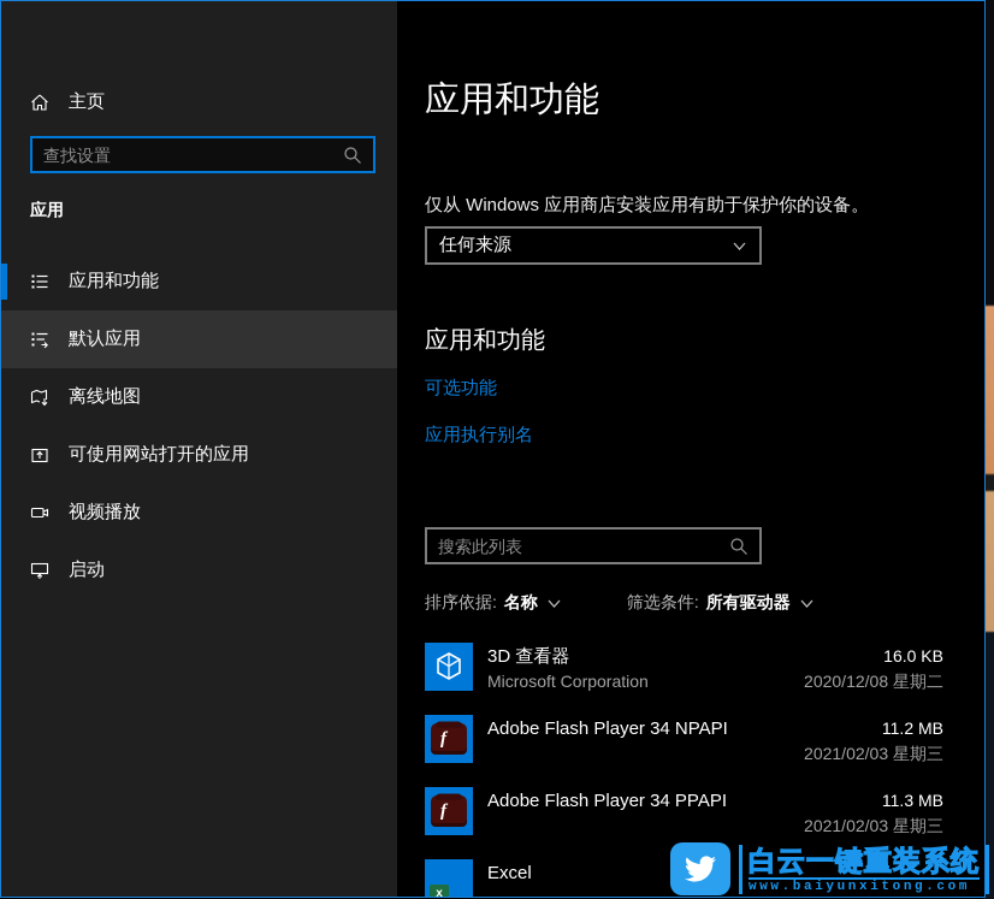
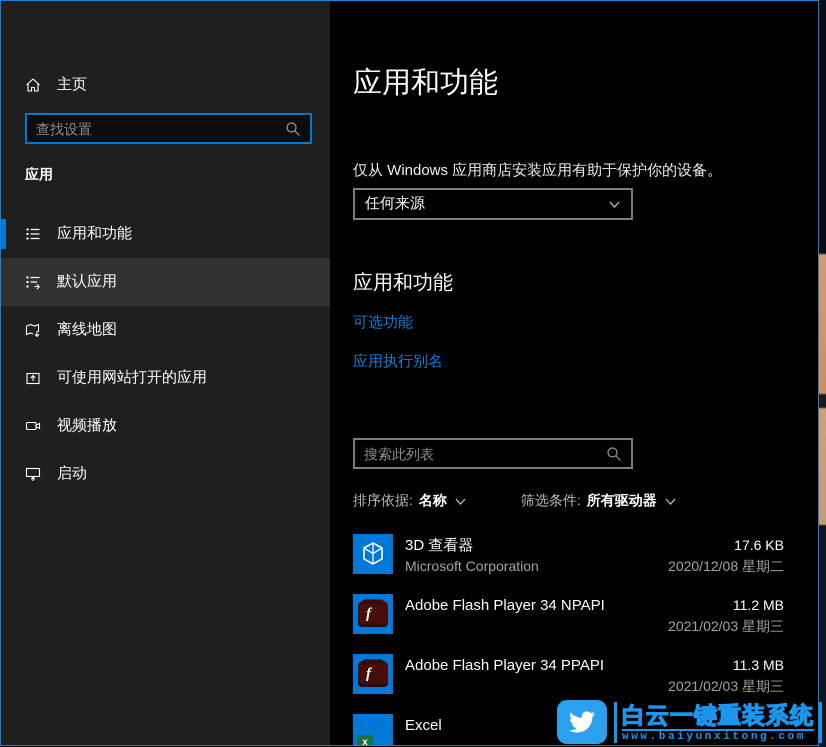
  主页
  查找设置
  应用
  应用和功能
  默认应用
  离线地图
  可使用网站打开的应用
  视频播放
  启动
  应用和功能
  仅从 Windows 应用商店安装应用有助于保护你的设备。
  任何来源
  应用和功能
  可选功能
  应用执行别名
  搜索此列表
  排序依据:
  名称
  筛选条件:
  所有驱动器
  3D 查看器
  Microsoft Corporation
- 16.0 KB
+ 17.6 KB
  2020/12/08 星期二
  f
  Adobe Flash Player 34 NPAPI
  11.2 MB
  2021/02/03 星期三
  f
  Adobe Flash Player 34 PPAPI
  11.3 MB
  2021/02/03 星期三
  x
  Excel
  白云一键重装系统
  www.baiyunxitong.com
